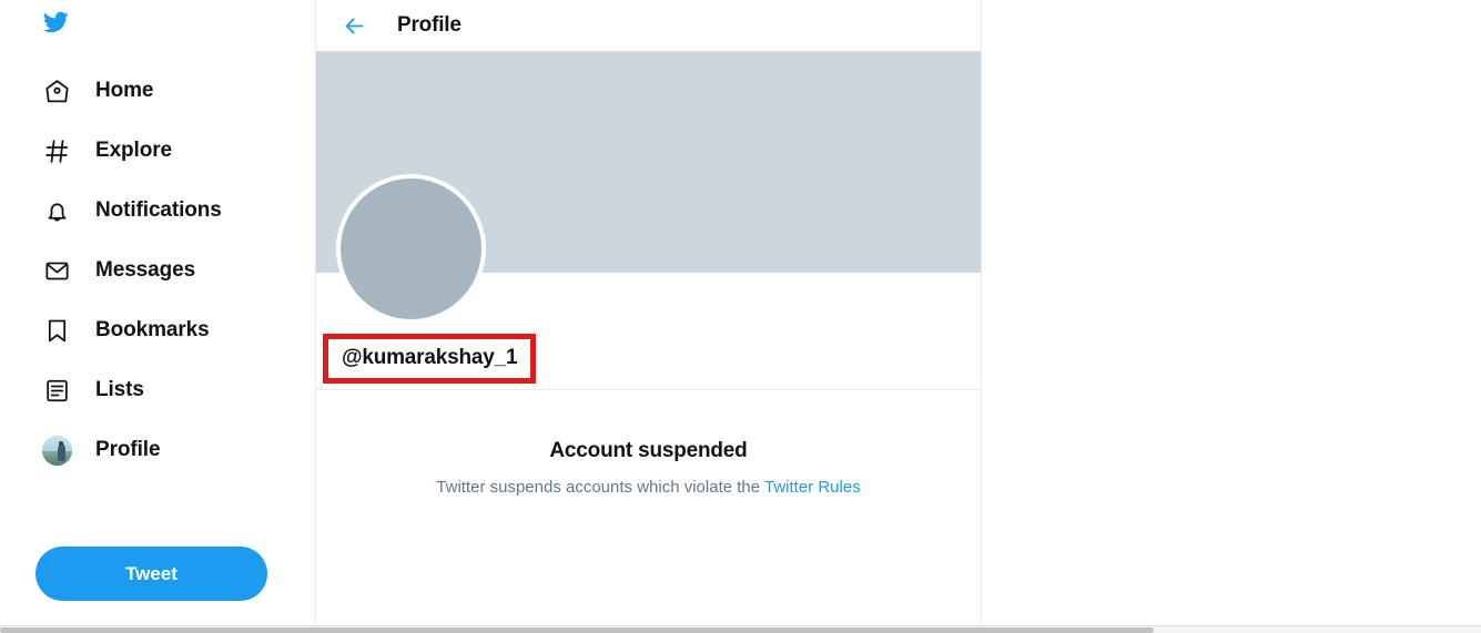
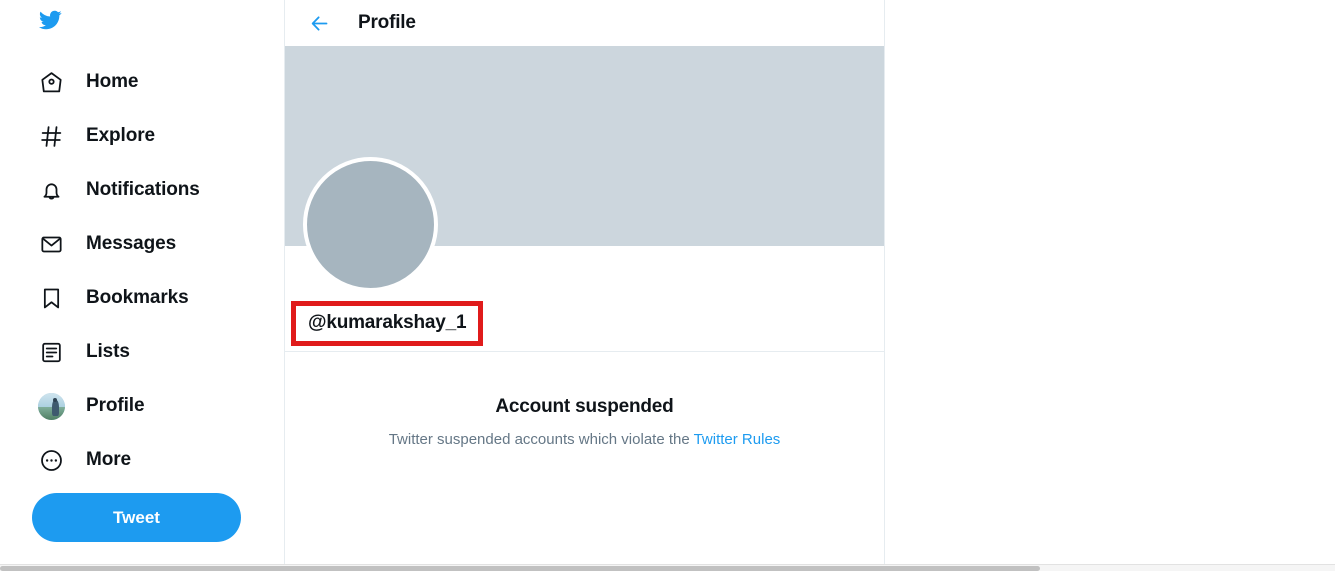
  Home
  Explore
  Notifications
  Messages
  Bookmarks
  Lists
  Profile
+ More
  Tweet
  Profile
  @kumarakshay_1
  Account suspended
- Twitter suspends accounts which violate the Twitter Rules
+ Twitter suspended accounts which violate the Twitter Rules
